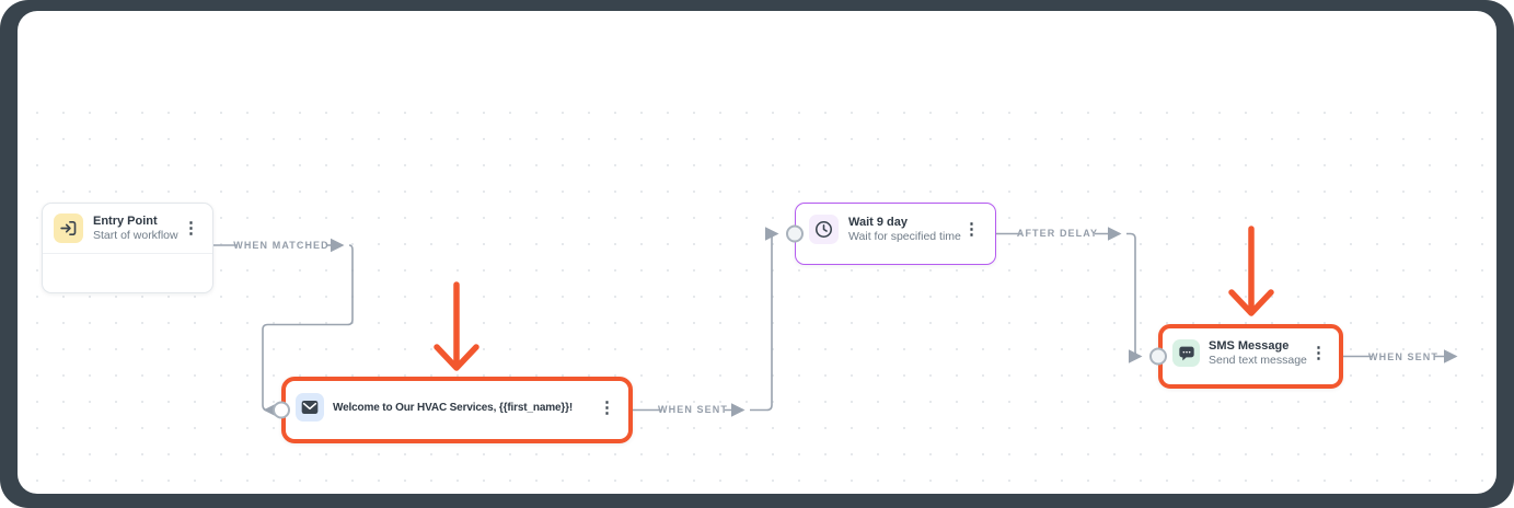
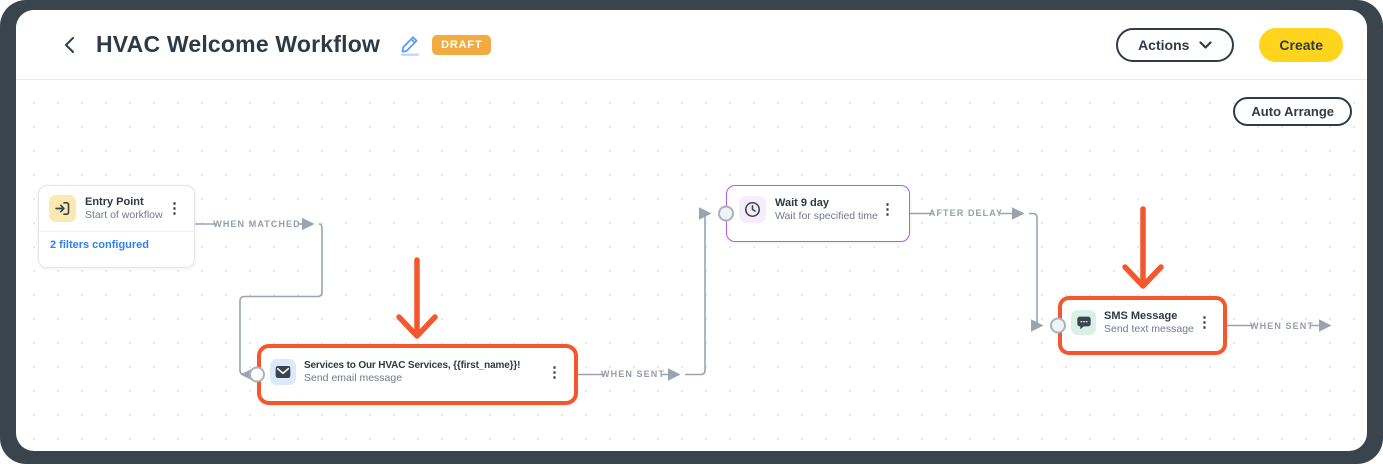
+ HVAC Welcome Workflow
+ DRAFT
+ Actions
+ Create
+ Auto Arrange
  WHEN MATCHED
  WHEN SENT
  FTER DELAY
  WHEN SEN
  Entry Point
  Start of workflo
  ⋮
+ 2 filters configured
- Welcome to Our HVAC Services, {{first_name}}!
+ Services to Our HVAC Services, {{first_name}}!
+ Send email message
  ⋮
  Wait 9 day
  Wait for specified tim
  ⋮
  SMS Message
  Send text messag
  ⋮
